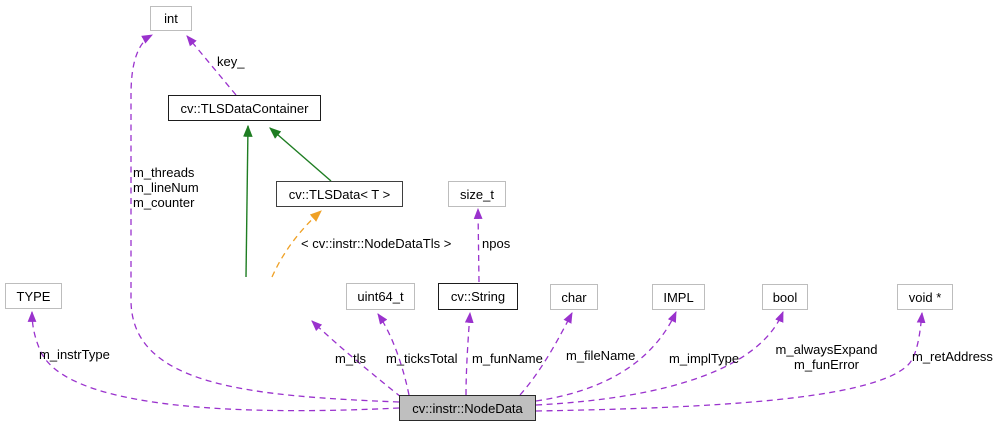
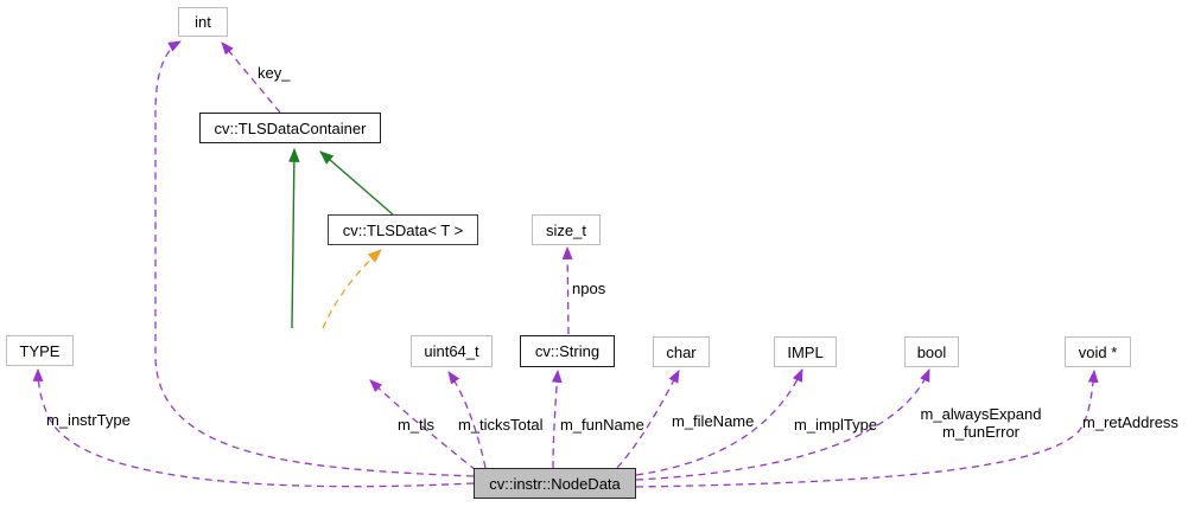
  int
  cv::TLSDataContainer
  cv::TLSData< T >
  size_t
  TYPE
  uint64_t
  cv::String
  char
  IMPL
  bool
  void *
  cv::instr::NodeData
  key_
- m_threads
- m_lineNum
- m_counter
- < cv::instr::NodeDataTls >
  npos
  m_instrType
  m_tls
  m_ticksTotal
  m_funName
  m_fileName
  m_implType
  m_alwaysExpand
  m_funError
  m_retAddress
